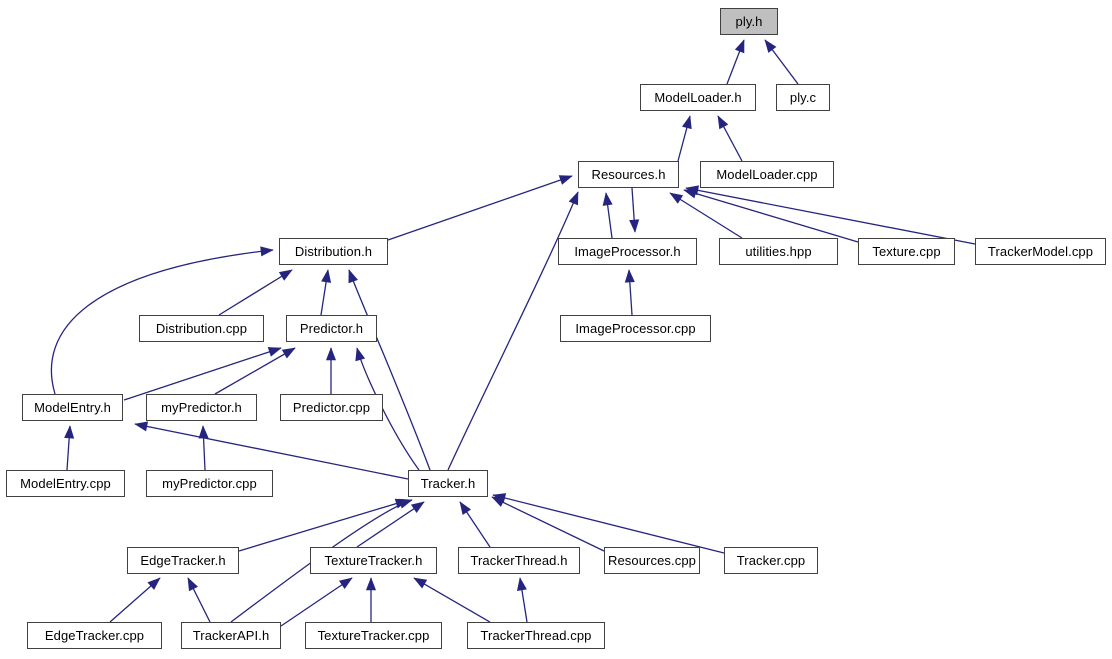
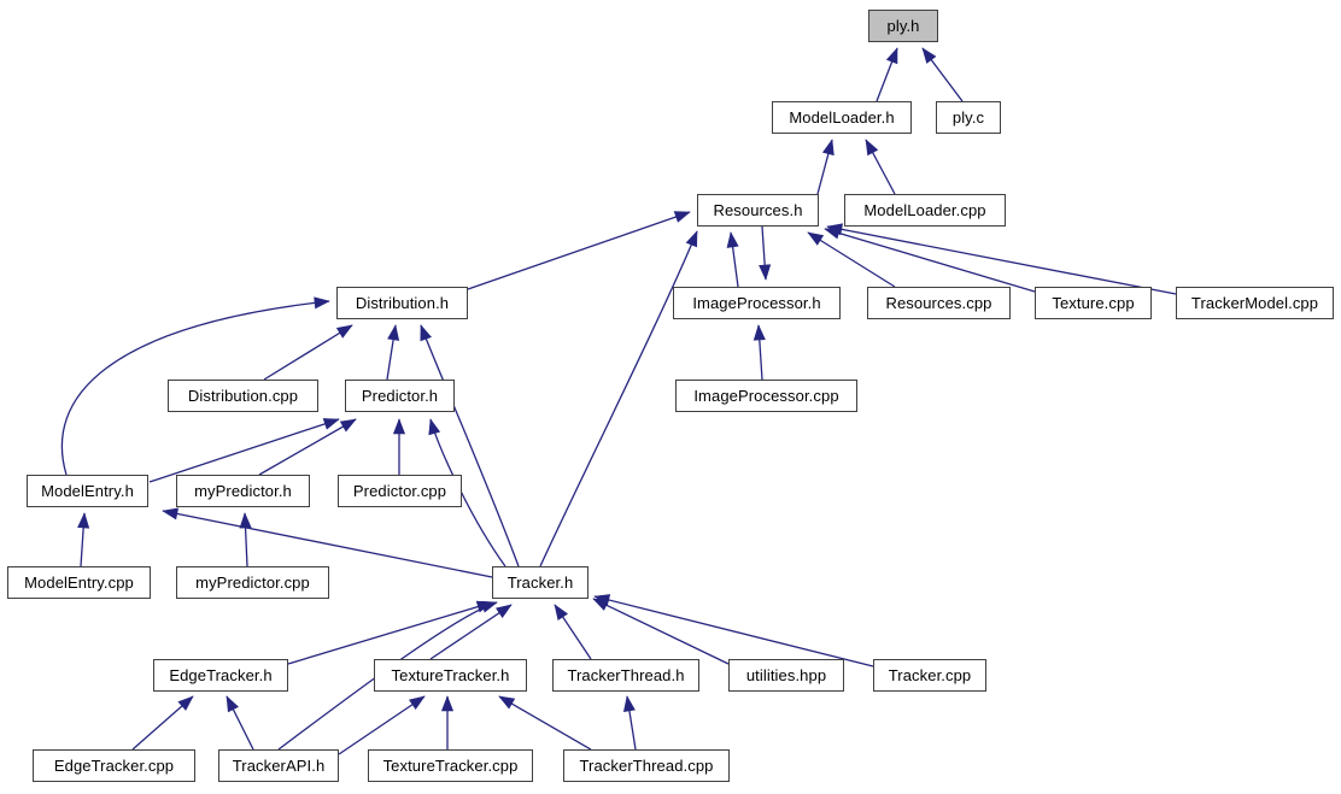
  ply.h
  ModelLoader.h
  ply.c
  Resources.h
  ModelLoader.cpp
  Distribution.h
  ImageProcessor.h
- utilities.hpp
+ Resources.cpp
  Texture.cpp
  TrackerModel.cpp
  Distribution.cpp
  Predictor.h
  ImageProcessor.cpp
  ModelEntry.h
  myPredictor.h
  Predictor.cpp
  ModelEntry.cpp
  myPredictor.cpp
  Tracker.h
  EdgeTracker.h
  TextureTracker.h
  TrackerThread.h
- Resources.cpp
+ utilities.hpp
  Tracker.cpp
  EdgeTracker.cpp
  TrackerAPI.h
  TextureTracker.cpp
  TrackerThread.cpp
